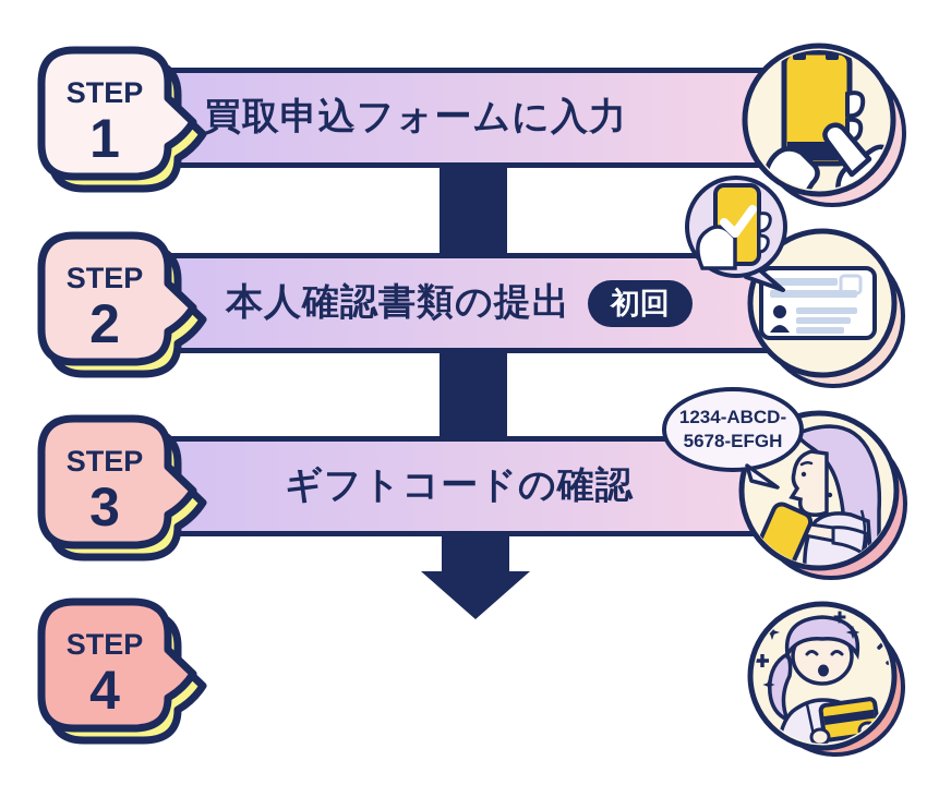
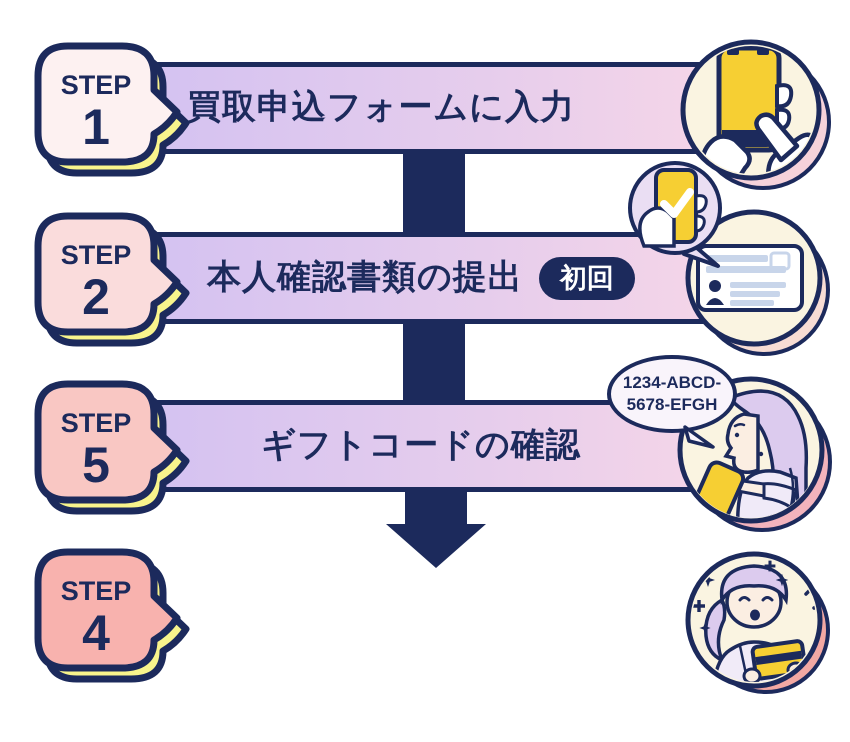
  買取申込フォームに入力
  本人確認書類の提出
  初回
  ギフトコードの確認
  STEP
  1
  STEP
  2
  STEP
- 3
+ 5
  STEP
  4
  1234-ABCD-
  5678-EFGH
